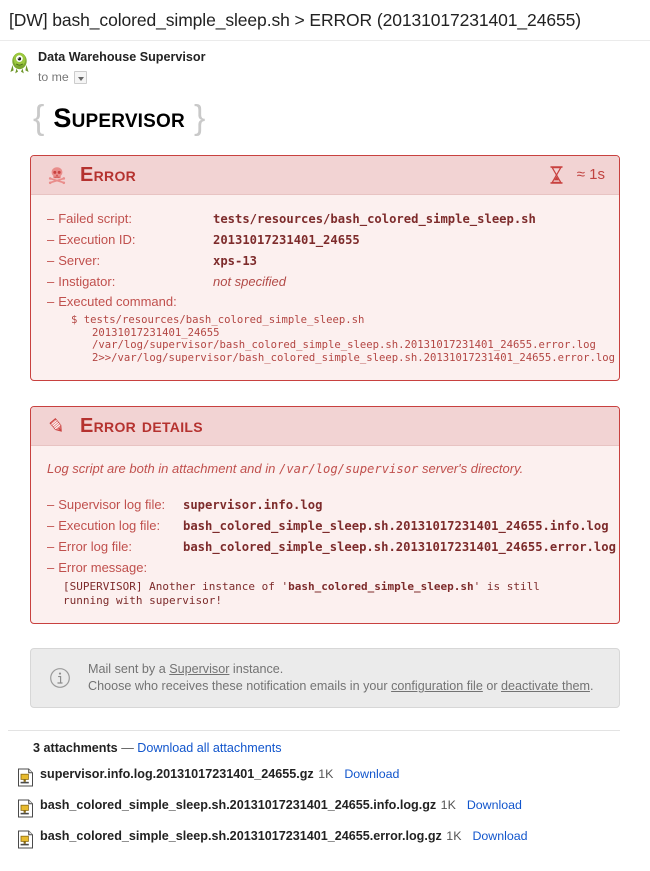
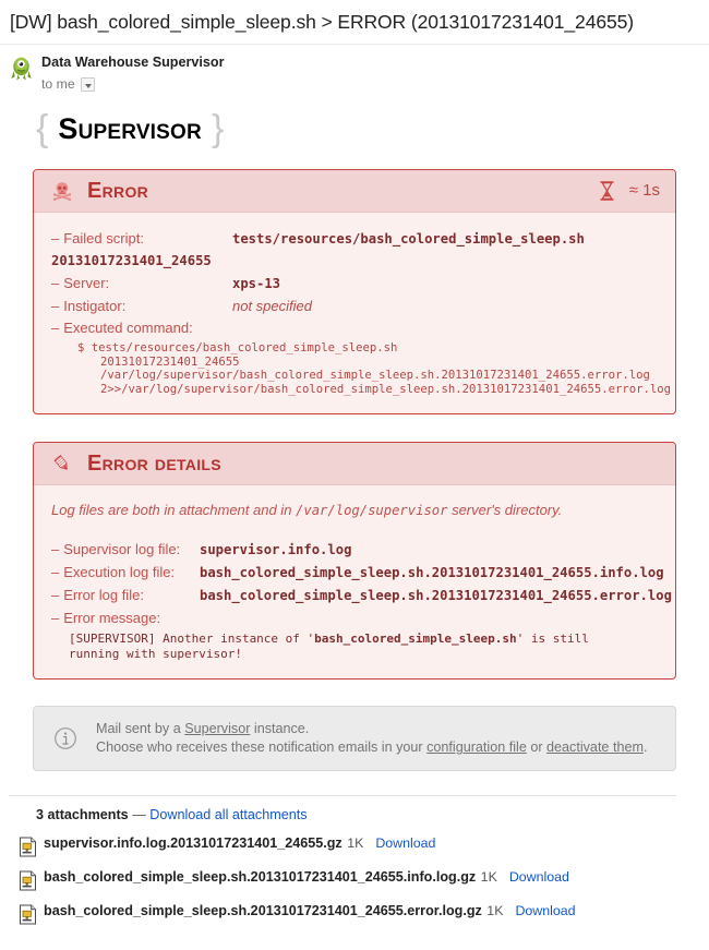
  [DW] bash_colored_simple_sleep.sh > ERROR (20131017231401_24655)
  Data Warehouse Supervisor
  to me
  { Supervisor }
  Error
  ≈ 1s
  – Failed script:
  tests/resources/bash_colored_simple_sleep.sh
- – Execution ID:
  20131017231401_24655
  – Server:
  xps-13
  – Instigator:
  not specified
  – Executed command:
  $ tests/resources/bash_colored_simple_sleep.sh
  20131017231401_24655
  /var/log/supervisor/bash_colored_simple_sleep.sh.20131017231401_24655.error.log
  2>>/var/log/supervisor/bash_colored_simple_sleep.sh.20131017231401_24655.error.log
  Error details
- Log script are both in attachment and in /var/log/supervisor server's directory.
+ Log files are both in attachment and in /var/log/supervisor server's directory.
  – Supervisor log file:
  supervisor.info.log
  – Execution log file:
  bash_colored_simple_sleep.sh.20131017231401_24655.info.log
  – Error log file:
  bash_colored_simple_sleep.sh.20131017231401_24655.error.log
  – Error message:
  [SUPERVISOR] Another instance of 'bash_colored_simple_sleep.sh' is still running with supervisor!
  Mail sent by a Supervisor instance.
  Choose who receives these notification emails in your configuration file or deactivate them.
  3 attachments — Download all attachments
  supervisor.info.log.20131017231401_24655.gz 1K Download
  bash_colored_simple_sleep.sh.20131017231401_24655.info.log.gz 1K Download
  bash_colored_simple_sleep.sh.20131017231401_24655.error.log.gz 1K Download
